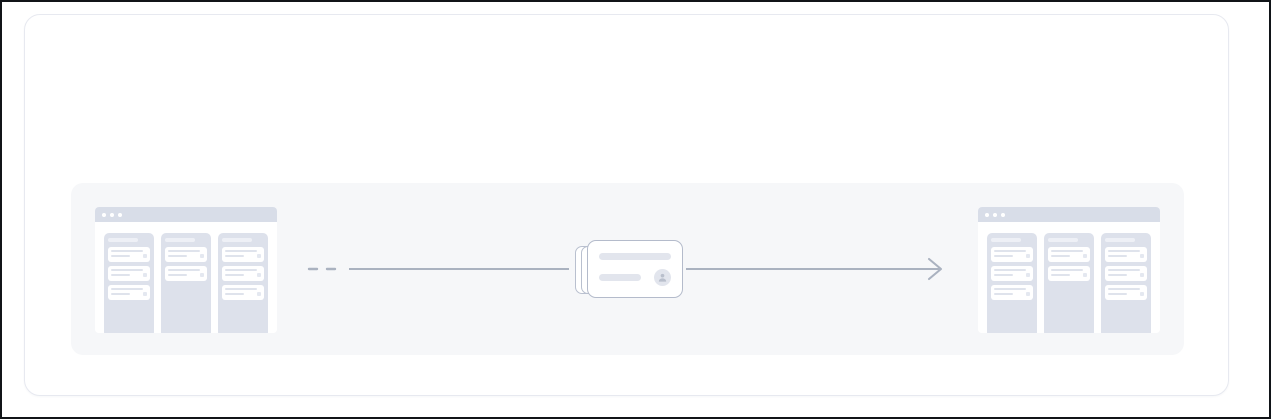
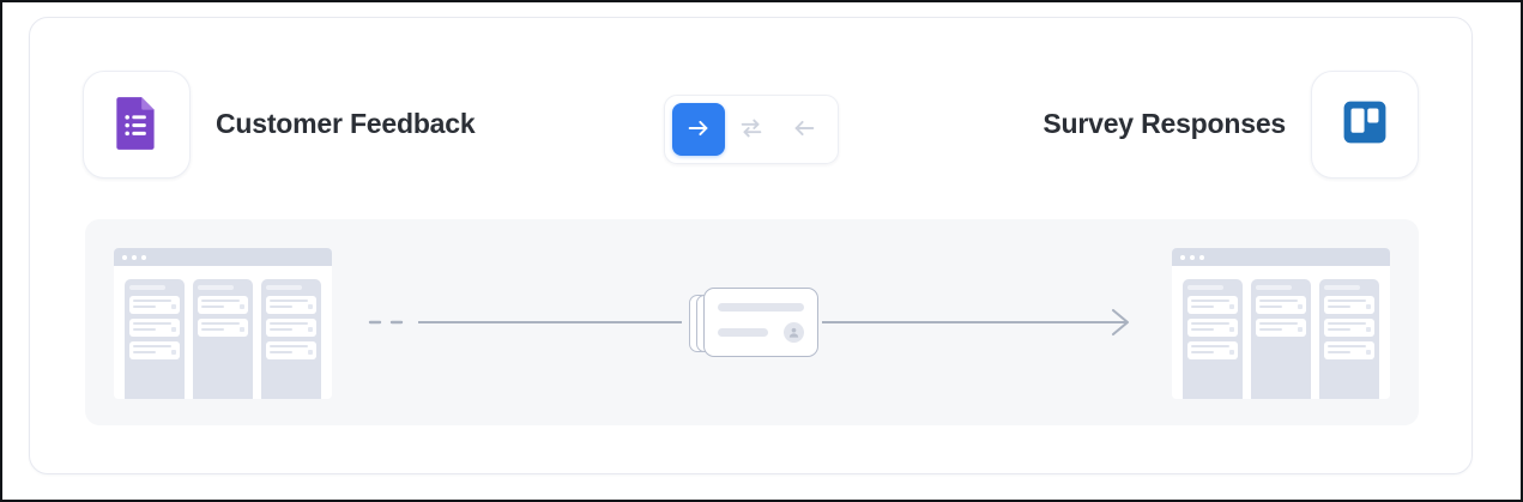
+ Customer Feedback
+ Survey Responses
